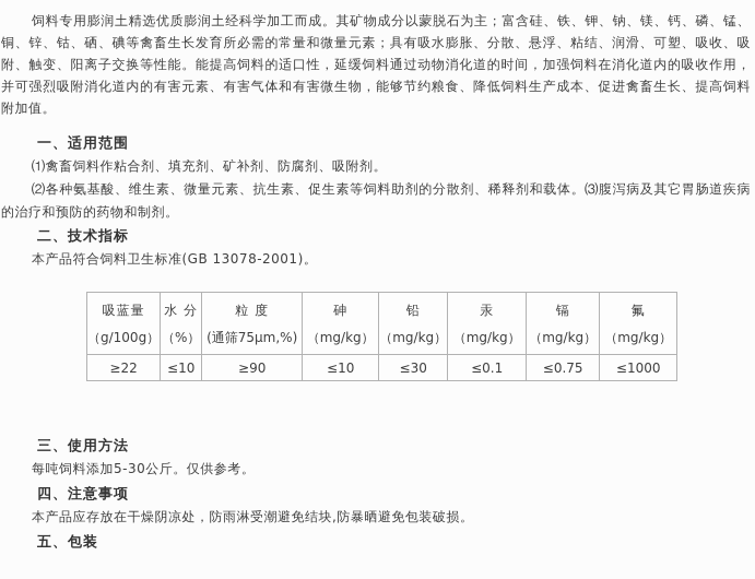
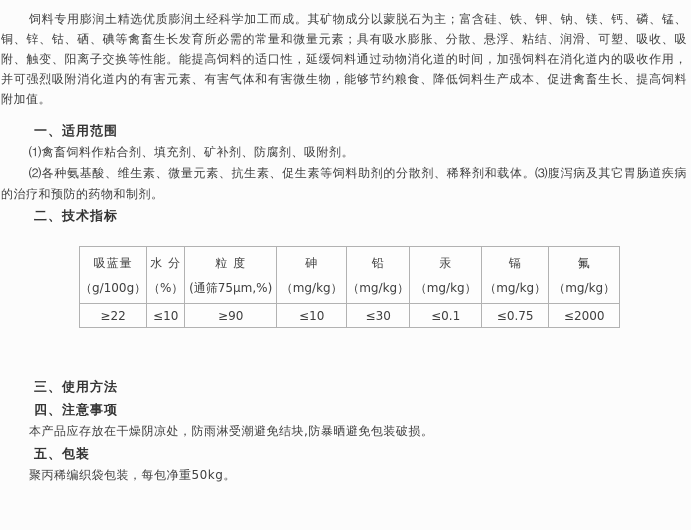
  饲料专用膨润土精选优质膨润土经科学加工而成。其矿物成分以蒙脱石为主；富含硅、铁、钾、钠、镁、钙、磷、锰、铜、锌、钴、硒、碘等禽畜生长发育所必需的常量和微量元素；具有吸水膨胀、分散、悬浮、粘结、润滑、可塑、吸收、吸附、触变、阳离子交换等性能。能提高饲料的适口性，延缓饲料通过动物消化道的时间，加强饲料在消化道内的吸收作用，并可强烈吸附消化道内的有害元素、有害气体和有害微生物，能够节约粮食、降低饲料生产成本、促进禽畜生长、提高饲料附加值。
  一、适用范围
  ⑴禽畜饲料作粘合剂、填充剂、矿补剂、防腐剂、吸附剂。
  ⑵各种氨基酸、维生素、微量元素、抗生素、促生素等饲料助剂的分散剂、稀释剂和载体。⑶腹泻病及其它胃肠道疾病的治疗和预防的药物和制剂。
  二、技术指标
- 本产品符合饲料卫生标准(GB 13078-2001)。
  吸蓝量 （g/100g）	水 分 （%）	粒 度 (通筛75μm,%)	砷 （mg/kg）	铅 （mg/kg）	汞 （mg/kg）	镉 （mg/kg）	氟 （mg/kg）
- ≥22	≤10	≥90	≤10	≤30	≤0.1	≤0.75	≤1000
+ ≥22	≤10	≥90	≤10	≤30	≤0.1	≤0.75	≤2000
  三、使用方法
- 每吨饲料添加5-30公斤。仅供参考。
  四、注意事项
  本产品应存放在干燥阴凉处，防雨淋受潮避免结块,防暴晒避免包装破损。
  五、包装
+ 聚丙稀编织袋包装，每包净重50kg。
